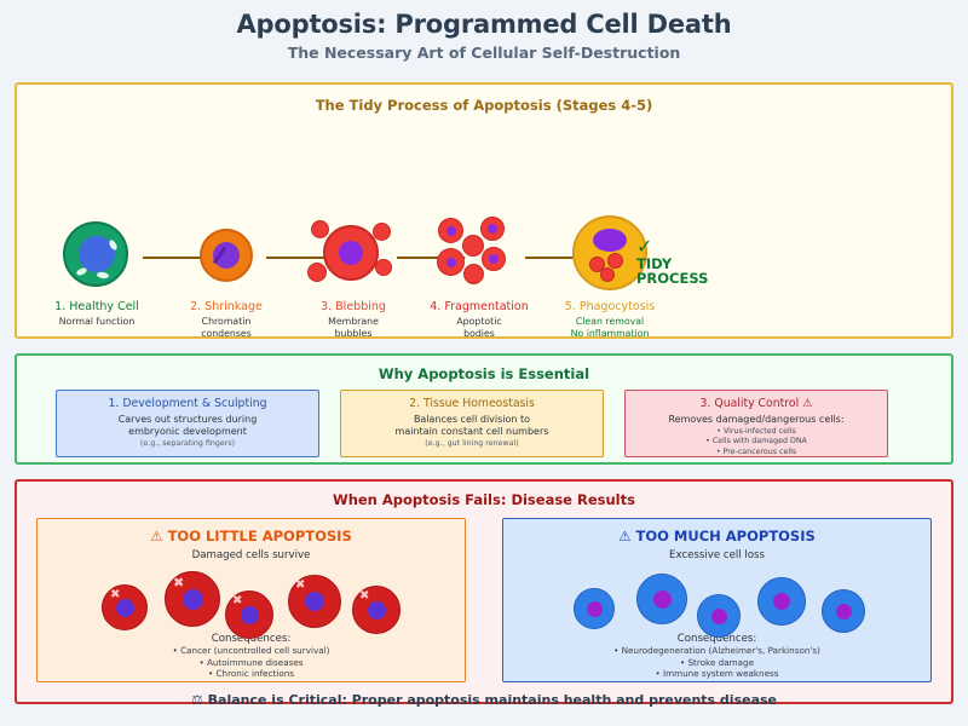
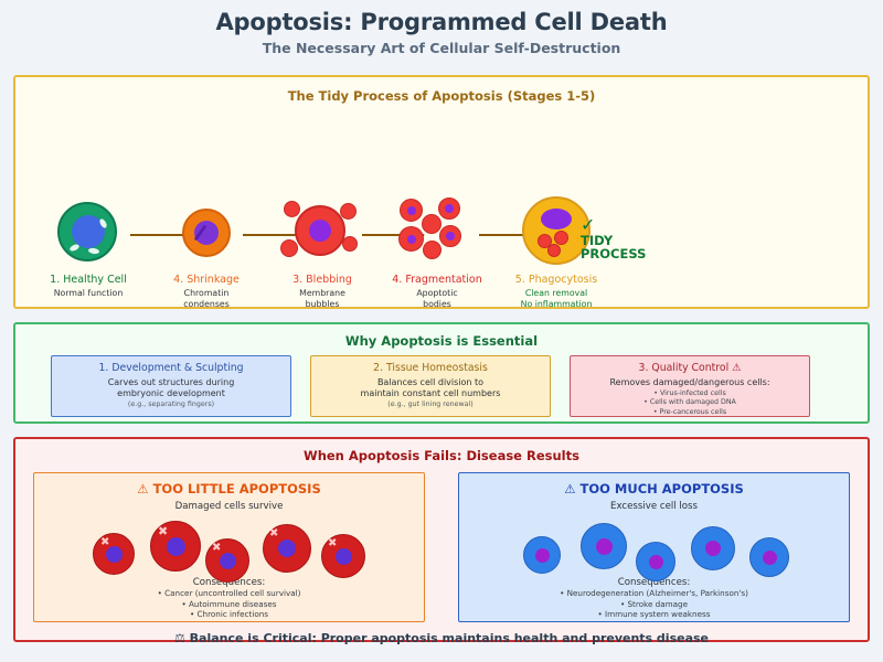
  Apoptosis: Programmed Cell Death
  The Necessary Art of Cellular Self-Destruction
- The Tidy Process of Apoptosis (Stages 4-5)
+ The Tidy Process of Apoptosis (Stages 1-5)
  1. Healthy Cell
  Normal function
- 2. Shrinkage
+ 4. Shrinkage
  Chromatin
  condenses
  3. Blebbing
  Membrane
  bubbles
  4. Fragmentation
  Apoptotic
  bodies
  5. Phagocytosis
  Clean removal
  No inflammation
  ✓
  TIDY
  PROCESS
  Why Apoptosis is Essential
  1. Development & Sculpting
  Carves out structures during
  embryonic development
  2. Tissue Homeostasis
  Balances cell division to
  maintain constant cell numbers
  3. Quality Control ⚠
  Removes damaged/dangerous cells:
  When Apoptosis Fails: Disease Results
  ⚠ TOO LITTLE APOPTOSIS
  Damaged cells survive
  ✖
  ✖
  ✖
  ✖
  ✖
  Consequences:
  • Cancer (uncontrolled cell survival)
  • Autoimmune diseases
  • Chronic infections
  ⚠ TOO MUCH APOPTOSIS
  Excessive cell loss
  Consequences:
  • Neurodegeneration (Alzheimer's, Parkinson's)
  • Stroke damage
  • Immune system weakness
  ⚖ Balance is Critical: Proper apoptosis maintains health and prevents disease
